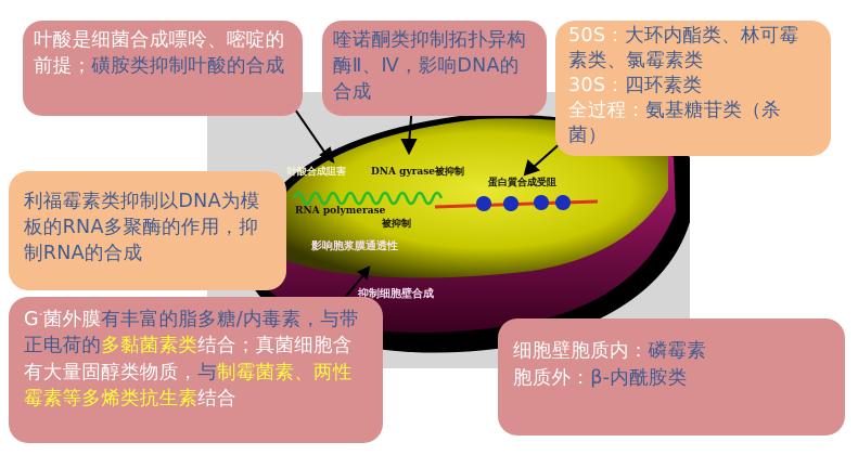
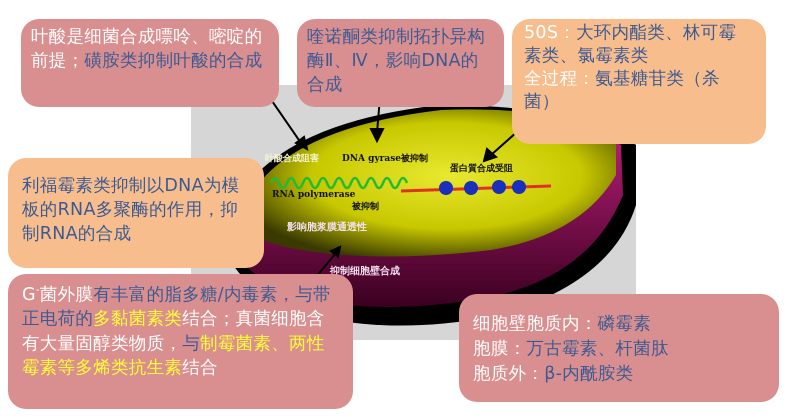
  叶酸合成阻害
  DNA gyrase被抑制
  蛋白質合成受阻
  RNA polymerase
  被抑制
  影响胞浆膜通透性
  抑制细胞壁合成
  叶酸是细菌合成嘌呤、嘧啶的前提；磺胺类抑制叶酸的合成
  喹诺酮类抑制拓扑异构酶Ⅱ、Ⅳ，影响DNA的合成
  50S：大环内酯类、林可霉素类、氯霉素类
- 30S：四环素类
  全过程：氨基糖苷类（杀菌）
  利福霉素类抑制以DNA为模板的RNA多聚酶的作用，抑制RNA的合成
  G-菌外膜有丰富的脂多糖/内毒素，与带正电荷的多黏菌素类结合；真菌细胞含有大量固醇类物质，与制霉菌素、两性霉素等多烯类抗生素结合
  细胞壁胞质内：磷霉素
+ 胞膜：万古霉素、杆菌肽
  胞质外：β-内酰胺类
